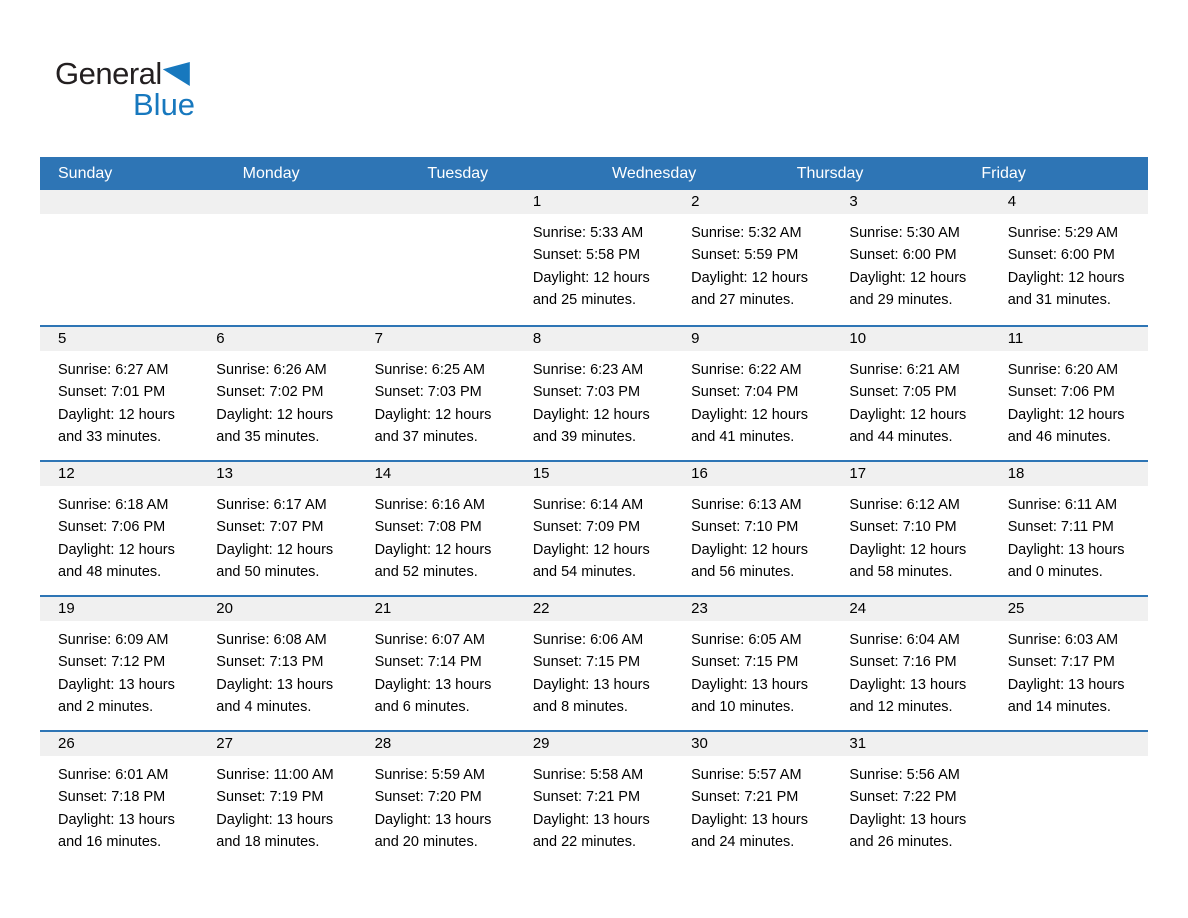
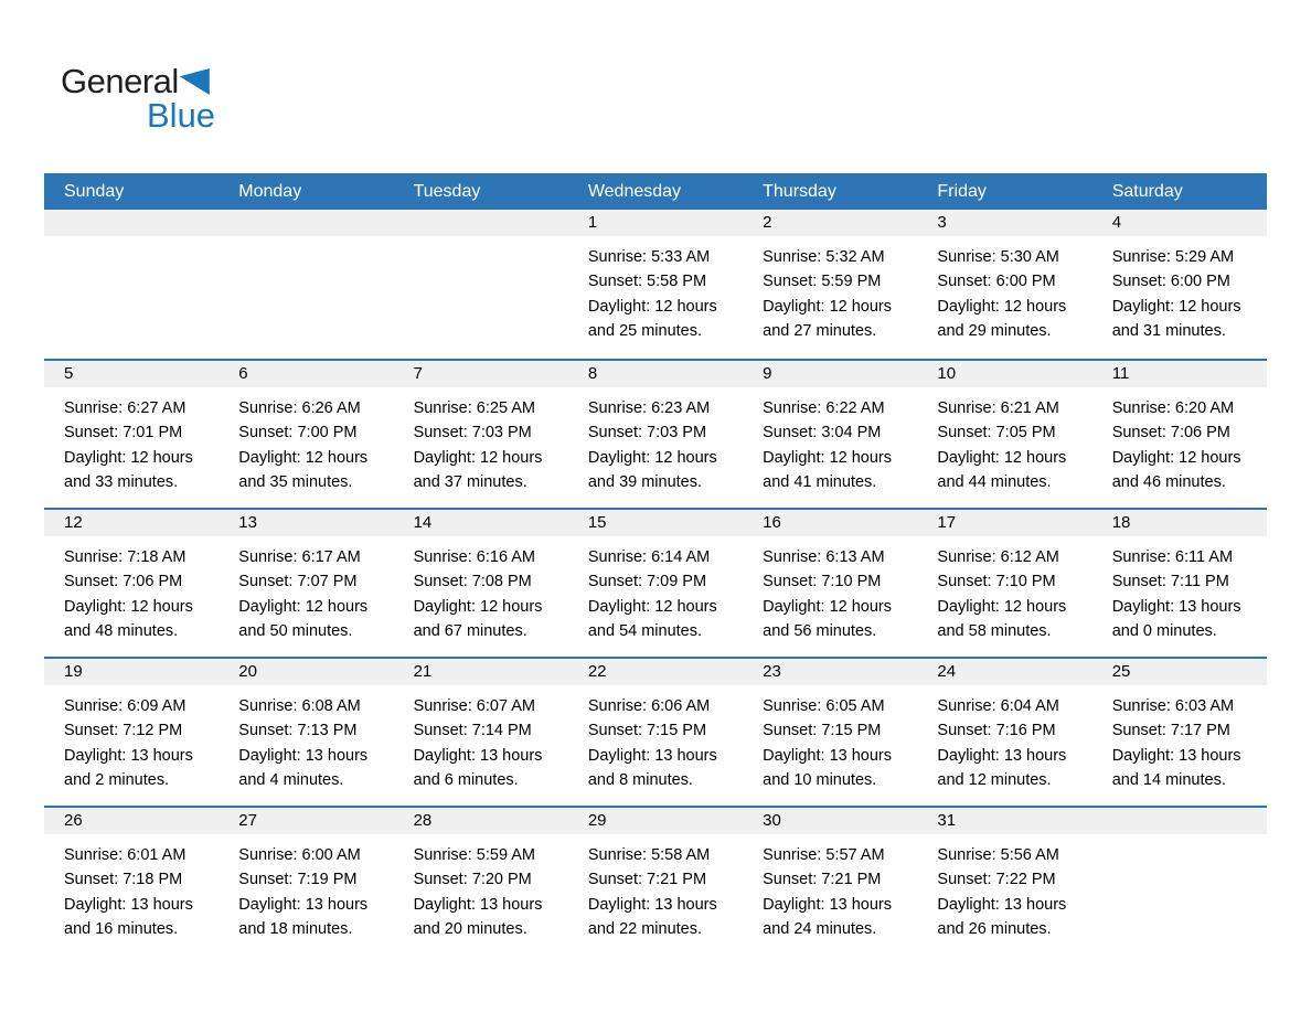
  General
  Blue
  Sunday
  Monday
  Tuesday
  Wednesday
  Thursday
  Friday
+ Saturday
  1
  Sunrise: 5:33 AM
  Sunset: 5:58 PM
  Daylight: 12 hours
  and 25 minutes.
  2
  Sunrise: 5:32 AM
  Sunset: 5:59 PM
  Daylight: 12 hours
  and 27 minutes.
  3
  Sunrise: 5:30 AM
  Sunset: 6:00 PM
  Daylight: 12 hours
  and 29 minutes.
  4
  Sunrise: 5:29 AM
  Sunset: 6:00 PM
  Daylight: 12 hours
  and 31 minutes.
  5
  Sunrise: 6:27 AM
  Sunset: 7:01 PM
  Daylight: 12 hours
  and 33 minutes.
  6
  Sunrise: 6:26 AM
- Sunset: 7:02 PM
+ Sunset: 7:00 PM
  Daylight: 12 hours
  and 35 minutes.
  7
  Sunrise: 6:25 AM
  Sunset: 7:03 PM
  Daylight: 12 hours
  and 37 minutes.
  8
  Sunrise: 6:23 AM
  Sunset: 7:03 PM
  Daylight: 12 hours
  and 39 minutes.
  9
  Sunrise: 6:22 AM
- Sunset: 7:04 PM
+ Sunset: 3:04 PM
  Daylight: 12 hours
  and 41 minutes.
  10
  Sunrise: 6:21 AM
  Sunset: 7:05 PM
  Daylight: 12 hours
  and 44 minutes.
  11
  Sunrise: 6:20 AM
  Sunset: 7:06 PM
  Daylight: 12 hours
  and 46 minutes.
  12
- Sunrise: 6:18 AM
+ Sunrise: 7:18 AM
  Sunset: 7:06 PM
  Daylight: 12 hours
  and 48 minutes.
  13
  Sunrise: 6:17 AM
  Sunset: 7:07 PM
  Daylight: 12 hours
  and 50 minutes.
  14
  Sunrise: 6:16 AM
  Sunset: 7:08 PM
  Daylight: 12 hours
- and 52 minutes.
+ and 67 minutes.
  15
  Sunrise: 6:14 AM
  Sunset: 7:09 PM
  Daylight: 12 hours
  and 54 minutes.
  16
  Sunrise: 6:13 AM
  Sunset: 7:10 PM
  Daylight: 12 hours
  and 56 minutes.
  17
  Sunrise: 6:12 AM
  Sunset: 7:10 PM
  Daylight: 12 hours
  and 58 minutes.
  18
  Sunrise: 6:11 AM
  Sunset: 7:11 PM
  Daylight: 13 hours
  and 0 minutes.
  19
  Sunrise: 6:09 AM
  Sunset: 7:12 PM
  Daylight: 13 hours
  and 2 minutes.
  20
  Sunrise: 6:08 AM
  Sunset: 7:13 PM
  Daylight: 13 hours
  and 4 minutes.
  21
  Sunrise: 6:07 AM
  Sunset: 7:14 PM
  Daylight: 13 hours
  and 6 minutes.
  22
  Sunrise: 6:06 AM
  Sunset: 7:15 PM
  Daylight: 13 hours
  and 8 minutes.
  23
  Sunrise: 6:05 AM
  Sunset: 7:15 PM
  Daylight: 13 hours
  and 10 minutes.
  24
  Sunrise: 6:04 AM
  Sunset: 7:16 PM
  Daylight: 13 hours
  and 12 minutes.
  25
  Sunrise: 6:03 AM
  Sunset: 7:17 PM
  Daylight: 13 hours
  and 14 minutes.
  26
  Sunrise: 6:01 AM
  Sunset: 7:18 PM
  Daylight: 13 hours
  and 16 minutes.
  27
- Sunrise: 11:00 AM
+ Sunrise: 6:00 AM
  Sunset: 7:19 PM
  Daylight: 13 hours
  and 18 minutes.
  28
  Sunrise: 5:59 AM
  Sunset: 7:20 PM
  Daylight: 13 hours
  and 20 minutes.
  29
  Sunrise: 5:58 AM
  Sunset: 7:21 PM
  Daylight: 13 hours
  and 22 minutes.
  30
  Sunrise: 5:57 AM
  Sunset: 7:21 PM
  Daylight: 13 hours
  and 24 minutes.
  31
  Sunrise: 5:56 AM
  Sunset: 7:22 PM
  Daylight: 13 hours
  and 26 minutes.
